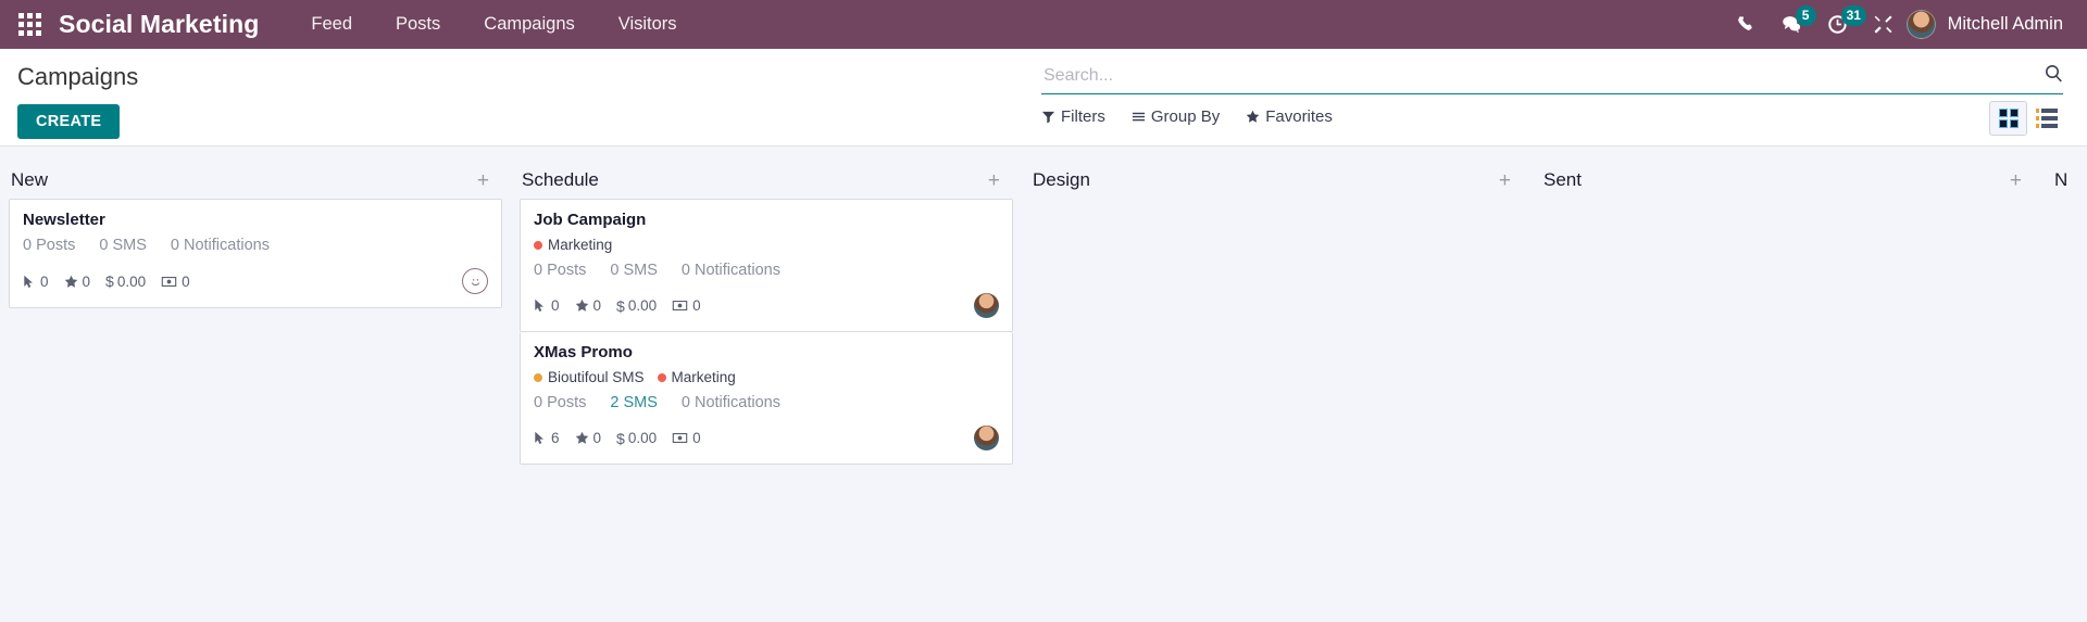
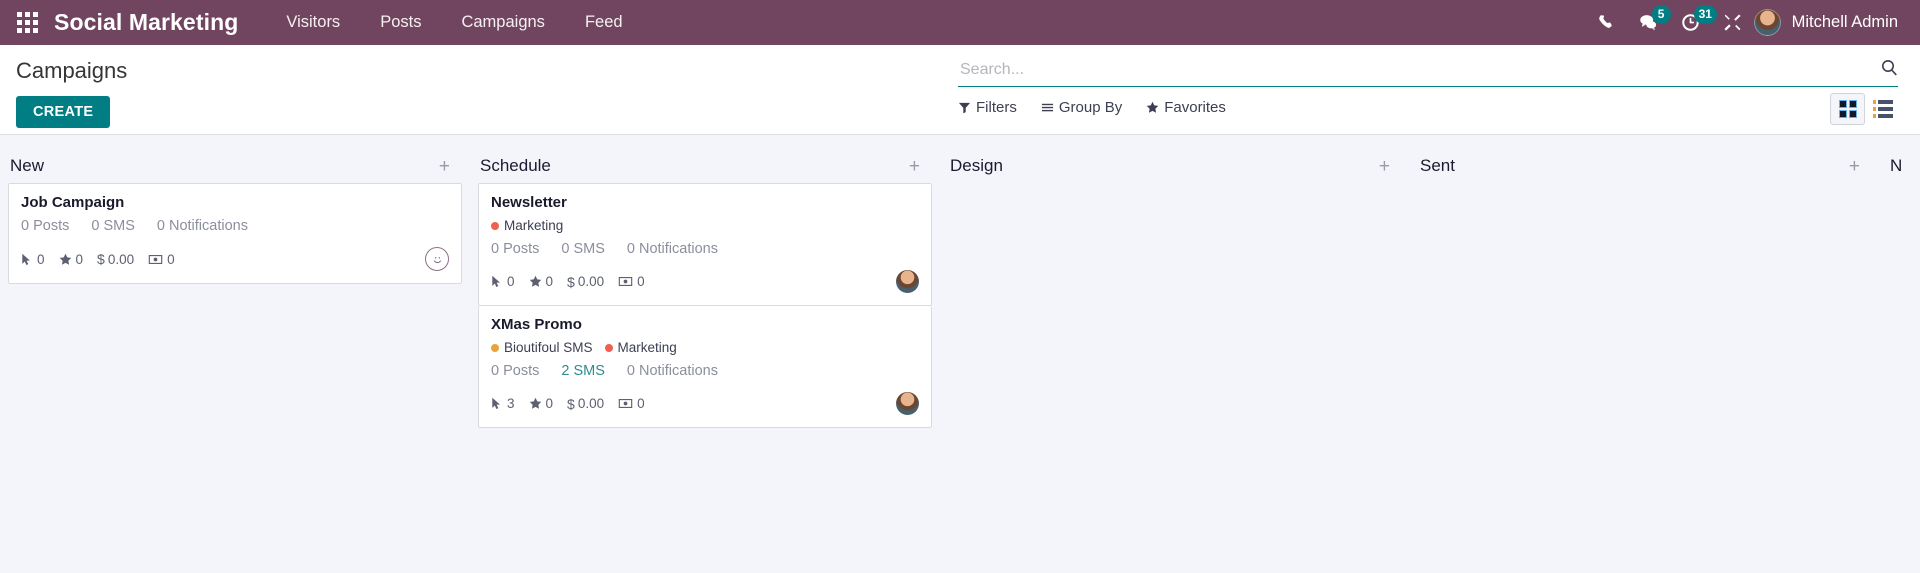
  Social Marketing
- Feed
+ Visitors
  Posts
  Campaigns
- Visitors
+ Feed
  5
  31
  Mitchell Admin
  Campaigns
  CREATE
  Search...
  Filters
  Group By
  Favorites
  New
  +
- Newsletter
+ Job Campaign
  0 Posts
  0 SMS
  0 Notifications
  0
  0
  $
  0.00
  0
  Schedule
  +
- Job Campaign
+ Newsletter
  Marketing
  0 Posts
  0 SMS
  0 Notifications
  0
  0
  $
  0.00
  0
  XMas Promo
  Bioutifoul SMS
  Marketing
  0 Posts
  2 SMS
  0 Notifications
- 6
+ 3
  0
  $
  0.00
  0
  Design
  +
  Sent
  +
  N
